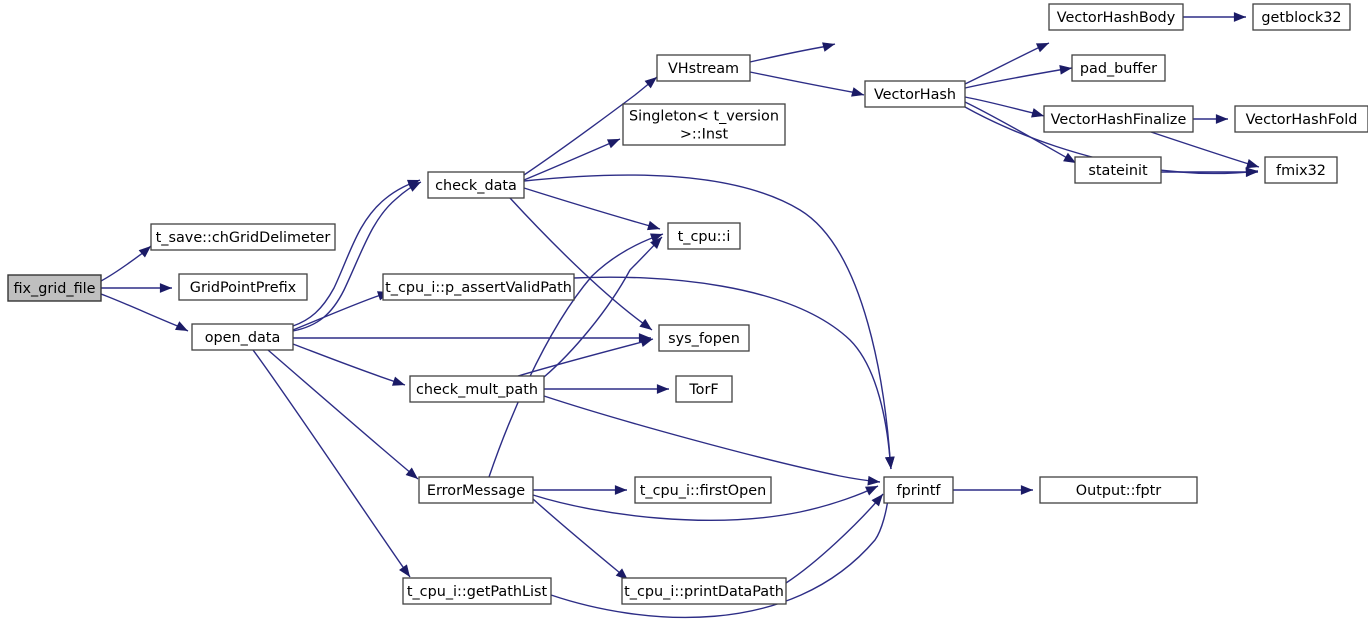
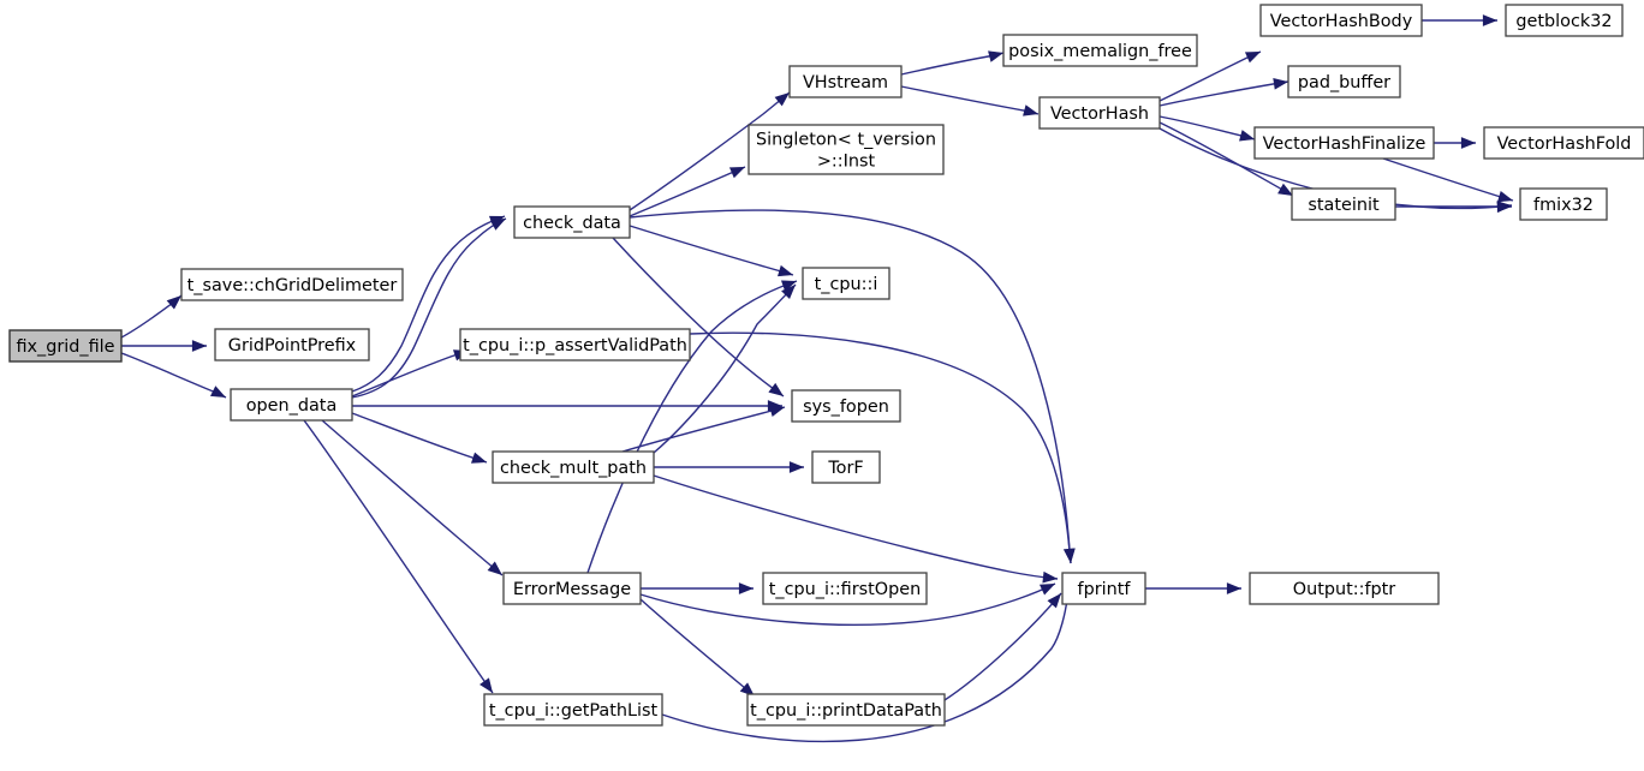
  fix_grid_file
  t_save::chGridDelimeter
  GridPointPrefix
  open_data
  check_data
  t_cpu_i::p_assertValidPath
  check_mult_path
  ErrorMessage
  t_cpu_i::getPathList
  VHstream
  Singleton< t_version >::Inst
  t_cpu::i
  sys_fopen
  TorF
  t_cpu_i::firstOpen
  t_cpu_i::printDataPath
  fprintf
+ posix_memalign_free
  VectorHash
  VectorHashBody
  pad_buffer
  VectorHashFinalize
  stateinit
  getblock32
  VectorHashFold
  fmix32
  Output::fptr
